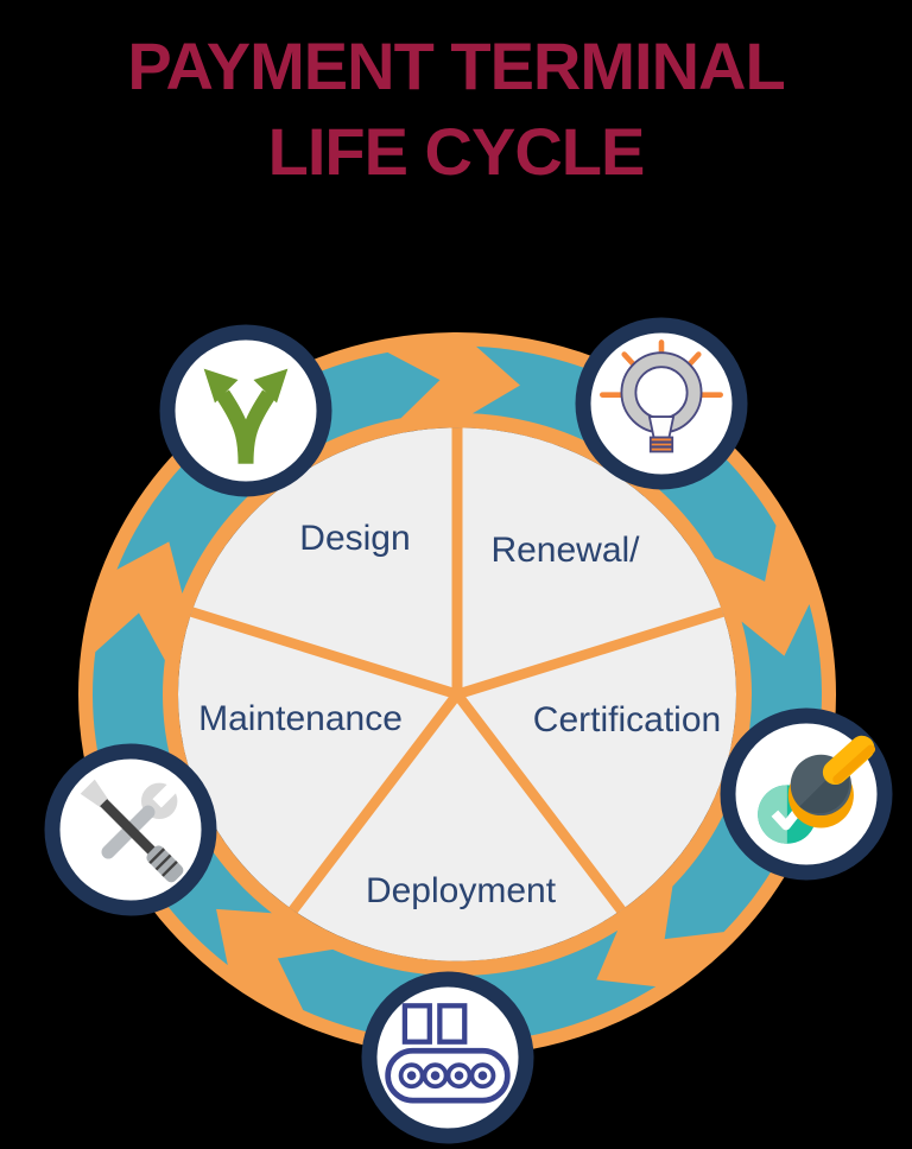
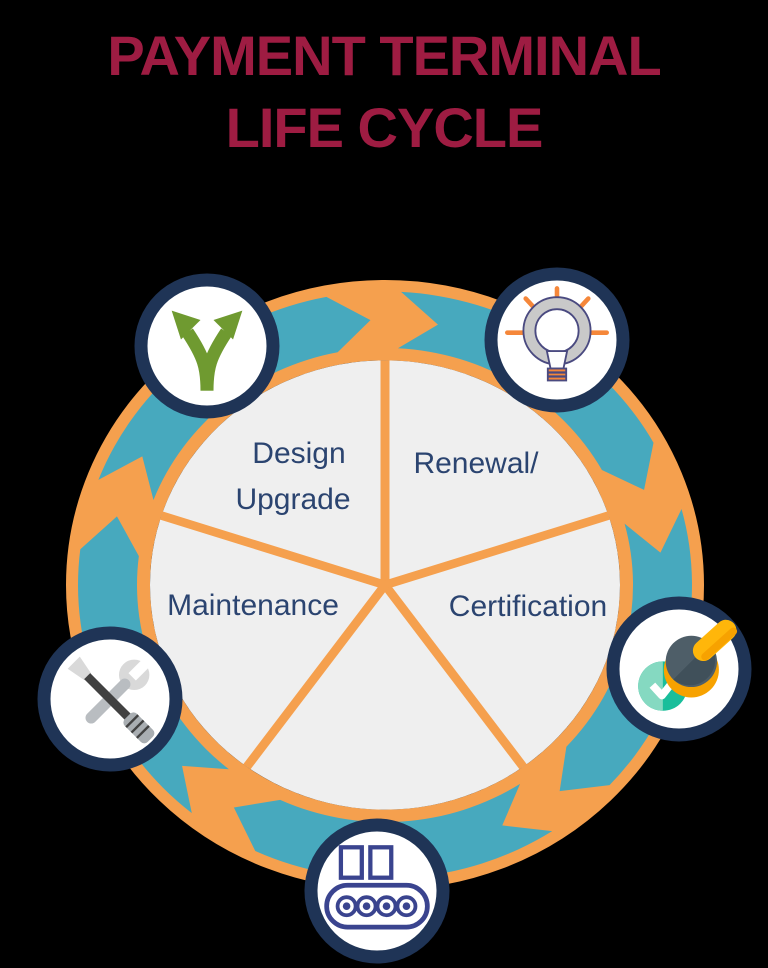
  PAYMENT TERMINAL
  LIFE CYCLE
  Design
+ Upgrade
  Renewal/
  Certification
- Deployment
  Maintenance
